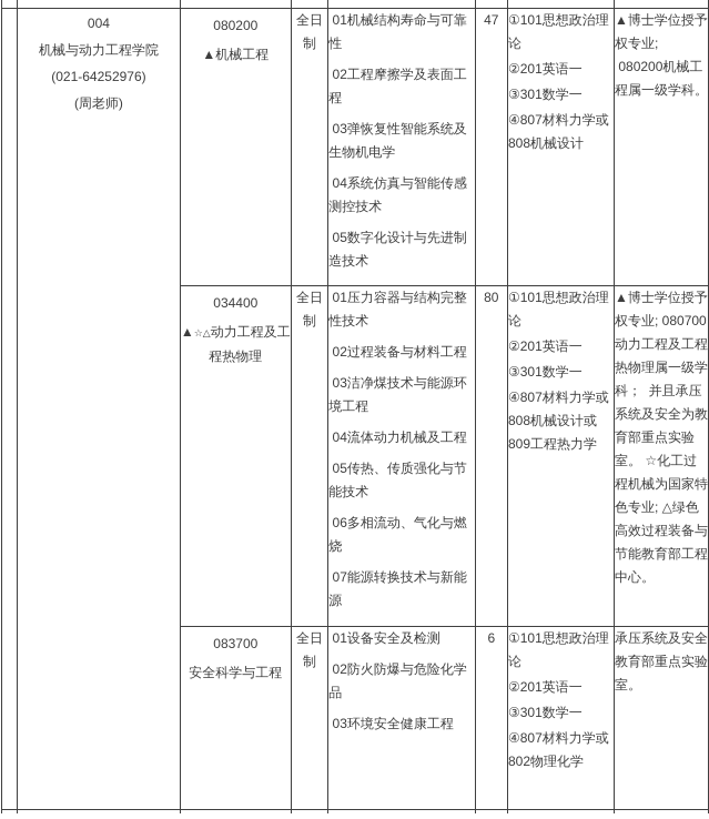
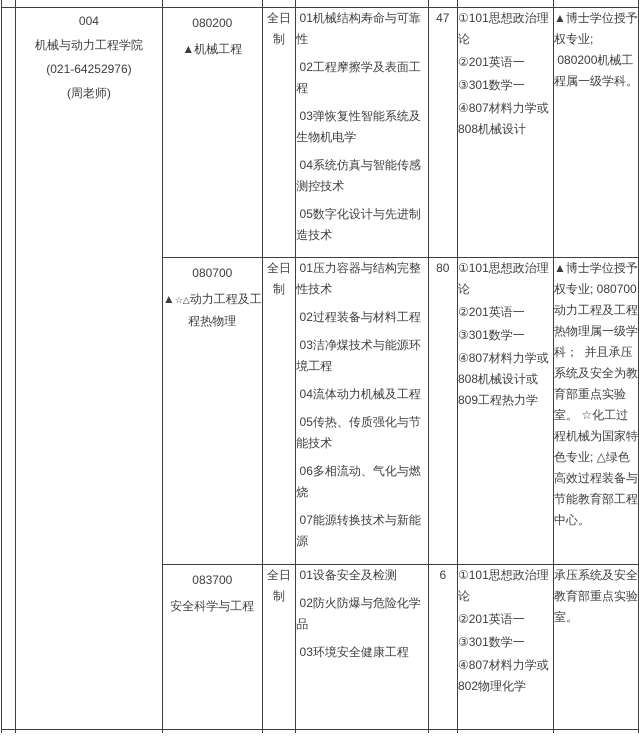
  	004 机械与动力工程学院 (021-64252976) (周老师)	080200 ▲机械工程	全日制	01机械结构寿命与可靠性 02工程摩擦学及表面工程 03弹恢复性智能系统及生物机电学 04系统仿真与智能传感测控技术 05数字化设计与先进制造技术	47	①101思想政治理论 ②201英语一 ③301数学一 ④807材料力学或808机械设计	▲博士学位授予权专业; 080200机械工程属一级学科。
- 034400 ▲☆△动力工程及工程热物理	全日制	01压力容器与结构完整性技术 02过程装备与材料工程 03洁净煤技术与能源环境工程 04流体动力机械及工程 05传热、传质强化与节能技术 06多相流动、气化与燃烧 07能源转换技术与新能源	80	①101思想政治理论 ②201英语一 ③301数学一 ④807材料力学或808机械设计或809工程热力学	▲博士学位授予权专业; 080700动力工程及工程热物理属一级学科； 并且承压系统及安全为教育部重点实验室。 ☆化工过程机械为国家特色专业; △绿色高效过程装备与节能教育部工程中心。
+ 080700 ▲☆△动力工程及工程热物理	全日制	01压力容器与结构完整性技术 02过程装备与材料工程 03洁净煤技术与能源环境工程 04流体动力机械及工程 05传热、传质强化与节能技术 06多相流动、气化与燃烧 07能源转换技术与新能源	80	①101思想政治理论 ②201英语一 ③301数学一 ④807材料力学或808机械设计或809工程热力学	▲博士学位授予权专业; 080700动力工程及工程热物理属一级学科； 并且承压系统及安全为教育部重点实验室。 ☆化工过程机械为国家特色专业; △绿色高效过程装备与节能教育部工程中心。
  083700 安全科学与工程	全日制	01设备安全及检测 02防火防爆与危险化学品 03环境安全健康工程	6	①101思想政治理论 ②201英语一 ③301数学一 ④807材料力学或802物理化学	承压系统及安全教育部重点实验室。
